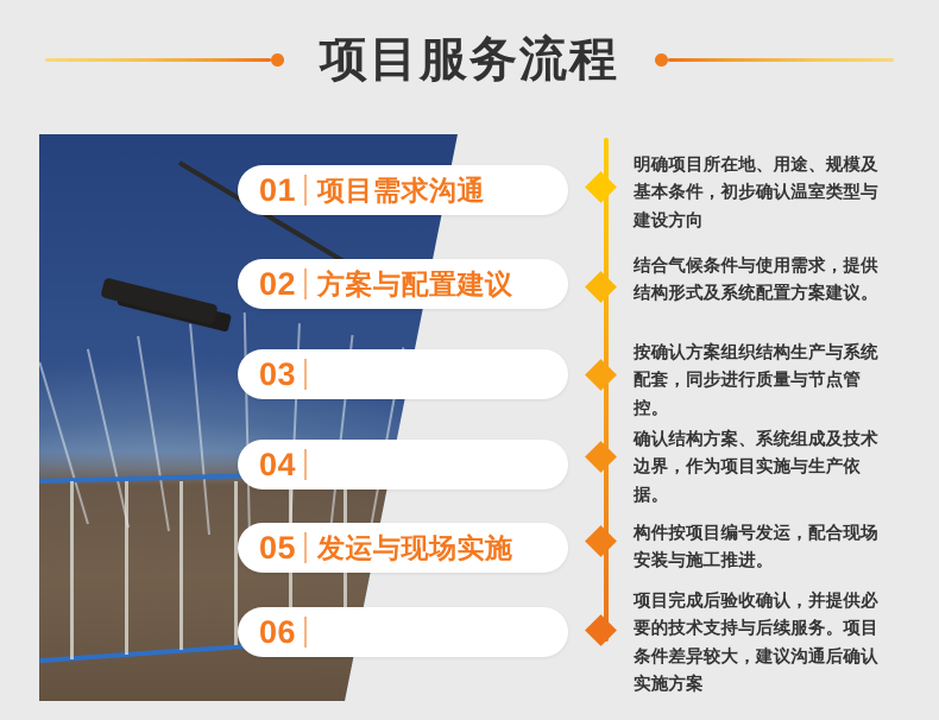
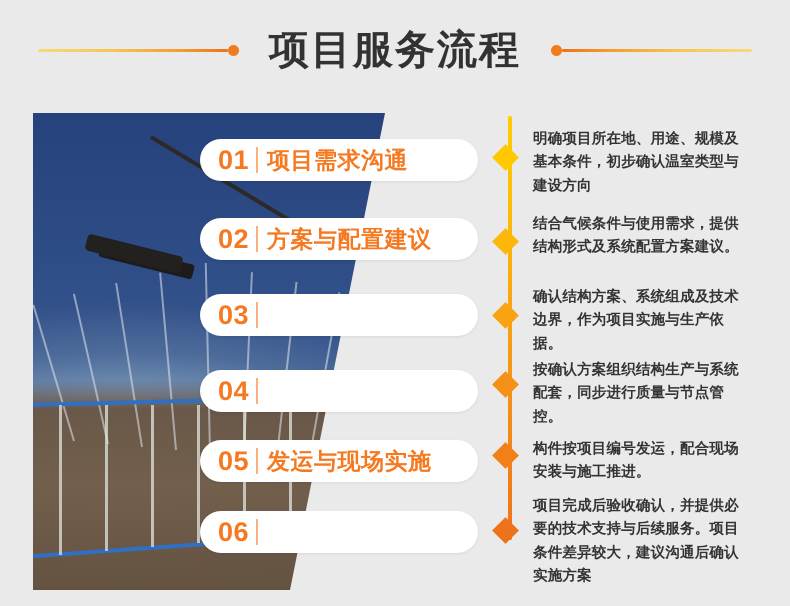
  项目服务流程
  01
  项目需求沟通
  明确项目所在地、用途、规模及基本条件，初步确认温室类型与建设方向
  02
  方案与配置建议
  结合气候条件与使用需求，提供结构形式及系统配置方案建议。
  03
- 按确认方案组织结构生产与系统配套，同步进行质量与节点管控。
+ 确认结构方案、系统组成及技术边界，作为项目实施与生产依据。
  04
- 确认结构方案、系统组成及技术边界，作为项目实施与生产依据。
+ 按确认方案组织结构生产与系统配套，同步进行质量与节点管控。
  05
  发运与现场实施
  构件按项目编号发运，配合现场安装与施工推进。
  06
  项目完成后验收确认，并提供必要的技术支持与后续服务。项目条件差异较大，建议沟通后确认实施方案
